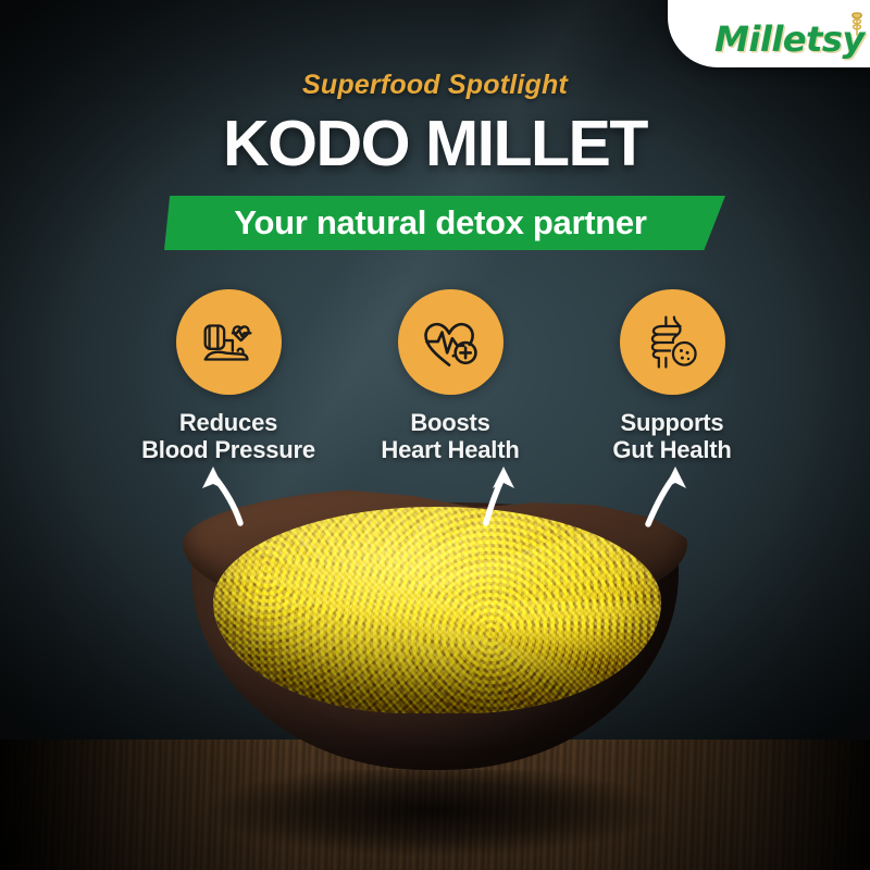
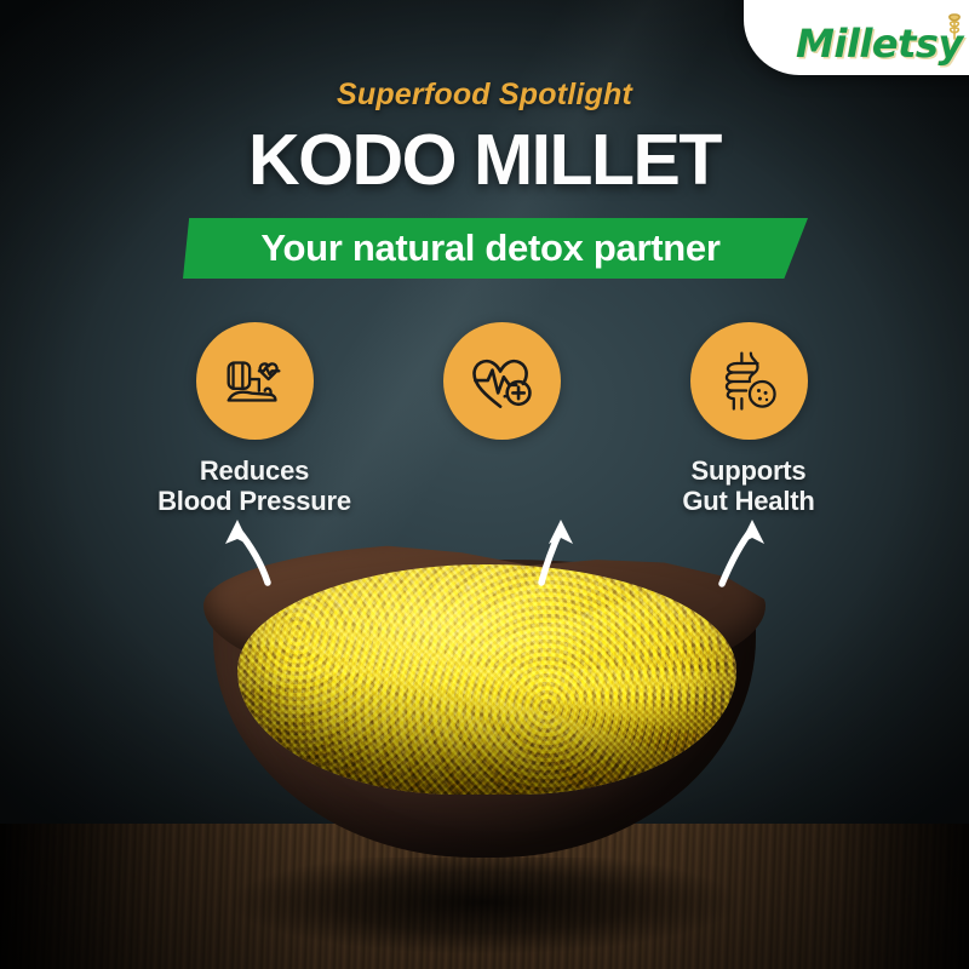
  Milletsy
  Superfood Spotlight
  KODO MILLET
  Your natural detox partner
  Reduces
  Blood Pressure
- Boosts
- Heart Health
  Supports
  Gut Health
